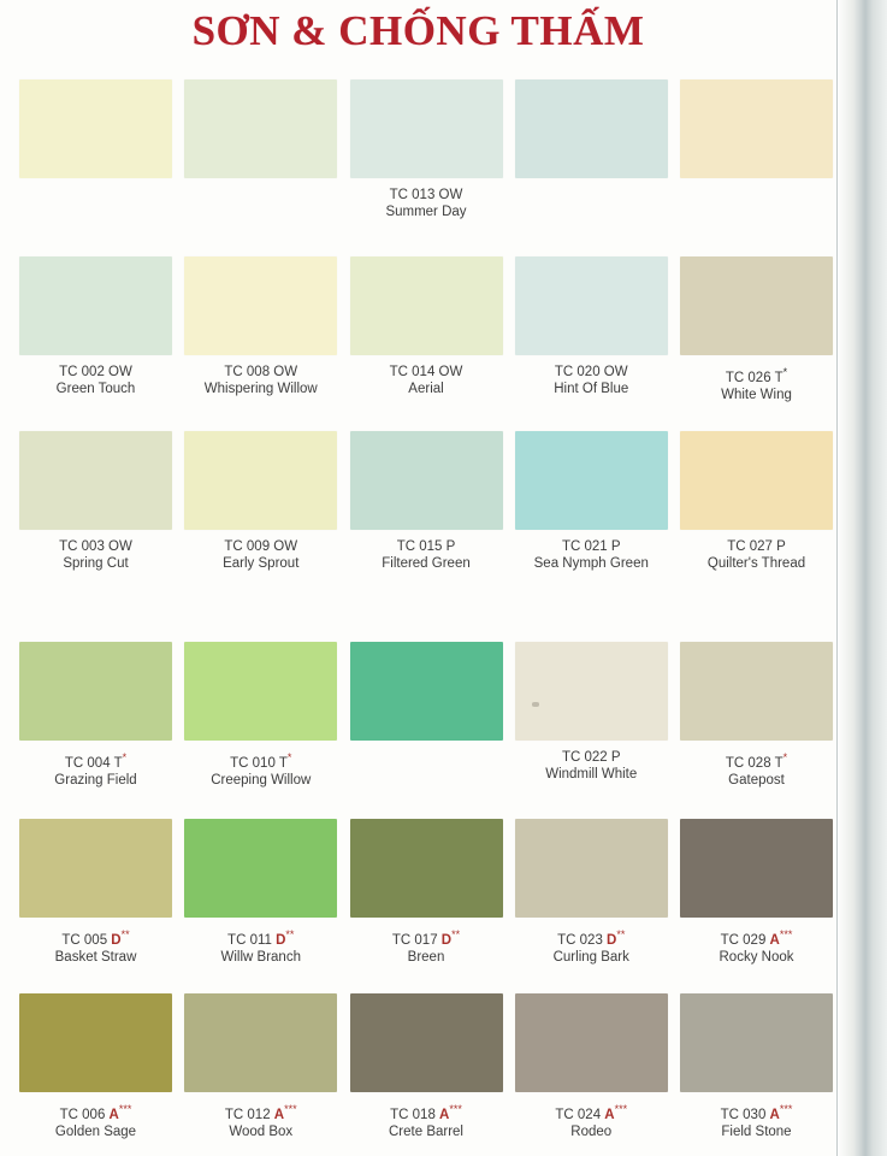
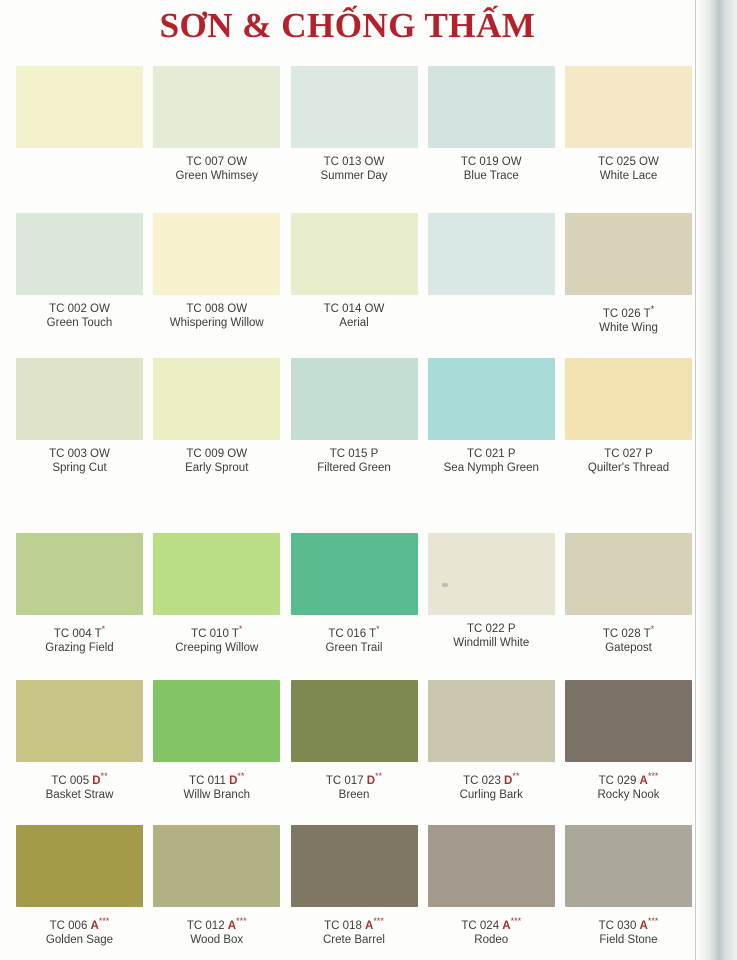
  SƠN & CHỐNG THẤM
+ TC 007 OW
+ Green Whimsey
  TC 013 OW
  Summer Day
+ TC 019 OW
+ Blue Trace
+ TC 025 OW
+ White Lace
  TC 002 OW
  Green Touch
  TC 008 OW
  Whispering Willow
  TC 014 OW
  Aerial
- TC 020 OW
- Hint Of Blue
  TC 026 T*
  White Wing
  TC 003 OW
  Spring Cut
  TC 009 OW
  Early Sprout
  TC 015 P
  Filtered Green
  TC 021 P
  Sea Nymph Green
  TC 027 P
  Quilter's Thread
  TC 004 T*
  Grazing Field
  TC 010 T*
  Creeping Willow
+ TC 016 T*
+ Green Trail
  TC 022 P
  Windmill White
  TC 028 T*
  Gatepost
  TC 005 D**
  Basket Straw
  TC 011 D**
  Willw Branch
  TC 017 D**
  Breen
  TC 023 D**
  Curling Bark
  TC 029 A***
  Rocky Nook
  TC 006 A***
  Golden Sage
  TC 012 A***
  Wood Box
  TC 018 A***
  Crete Barrel
  TC 024 A***
  Rodeo
  TC 030 A***
  Field Stone
